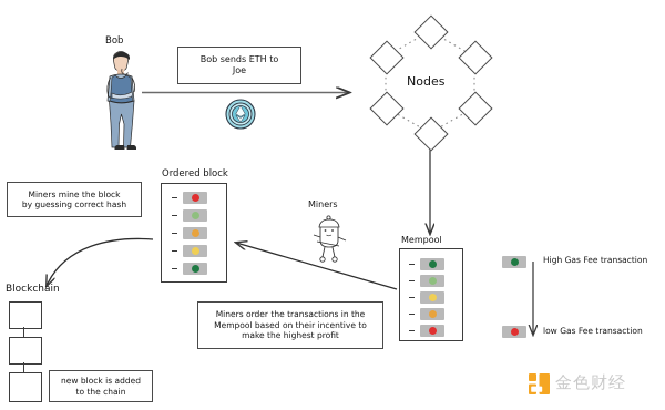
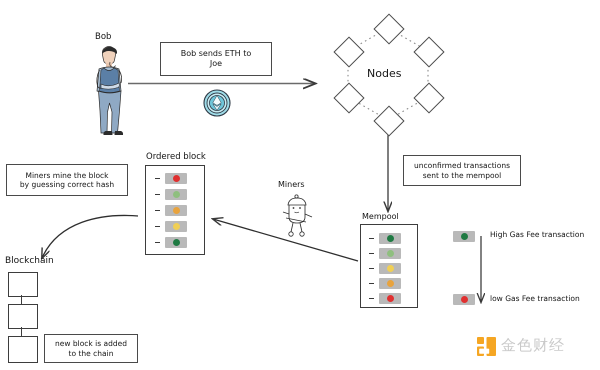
  Bob
  Bob sends ETH to
  Joe
  Nodes
+ unconfirmed transactions
+ sent to the mempool
  Mempool
  Ordered block
  Miners
- Miners order the transactions in the
- Mempool based on their incentive to
- make the highest profit
  Miners mine the block
  by guessing correct hash
  Blockchain
  new block is added
  to the chain
  High Gas Fee transaction
  low Gas Fee transaction
  金色财经
